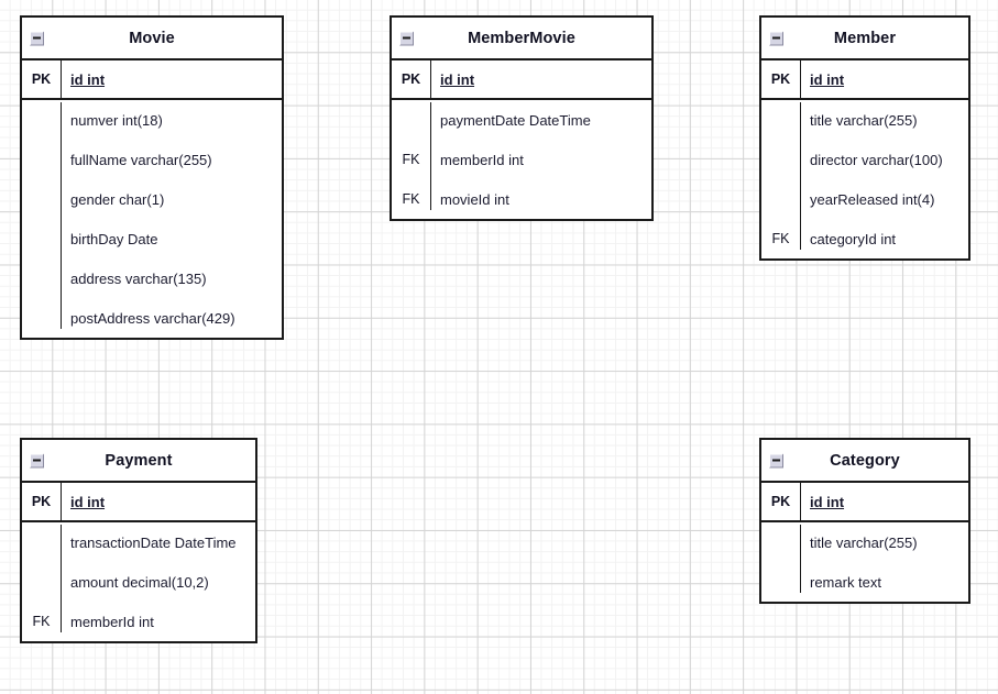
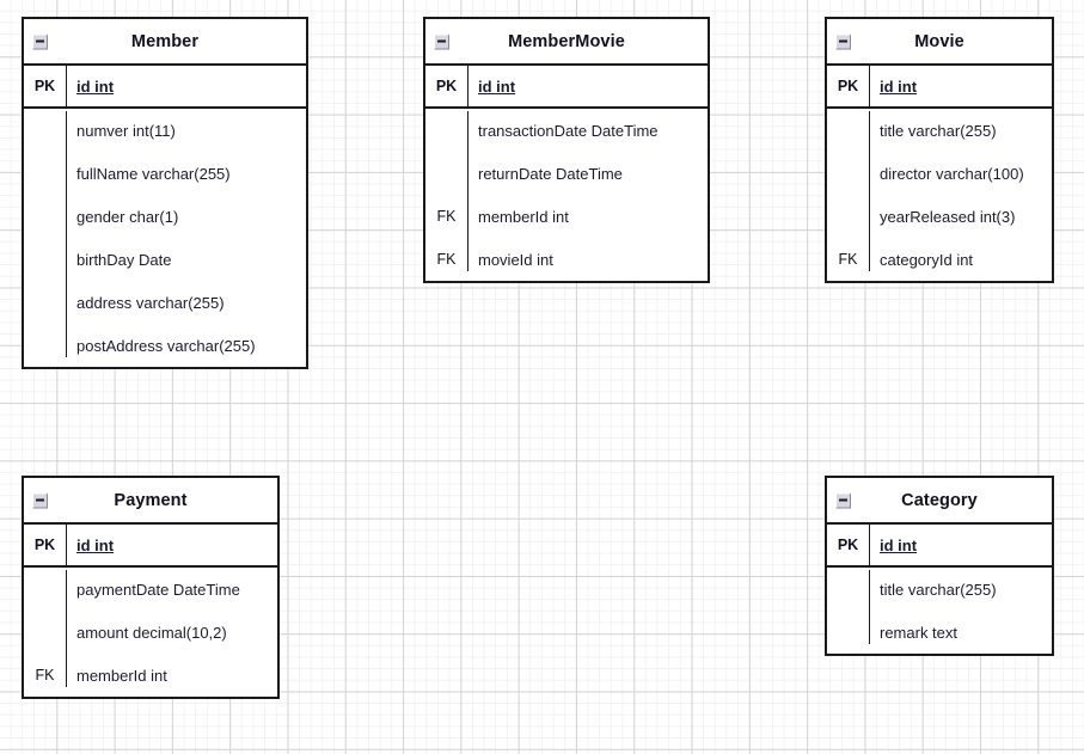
- Movie
+ Member
  PK
  id int
- numver int(18)
+ numver int(11)
  fullName varchar(255)
  gender char(1)
  birthDay Date
- address varchar(135)
+ address varchar(255)
- postAddress varchar(429)
+ postAddress varchar(255)
  MemberMovie
  PK
  id int
- paymentDate DateTime
+ transactionDate DateTime
+ returnDate DateTime
  FK
  memberId int
  FK
  movieId int
- Member
+ Movie
  PK
  id int
  title varchar(255)
  director varchar(100)
- yearReleased int(4)
+ yearReleased int(3)
  FK
  categoryId int
  Payment
  PK
  id int
- transactionDate DateTime
+ paymentDate DateTime
  amount decimal(10,2)
  FK
  memberId int
  Category
  PK
  id int
  title varchar(255)
  remark text
